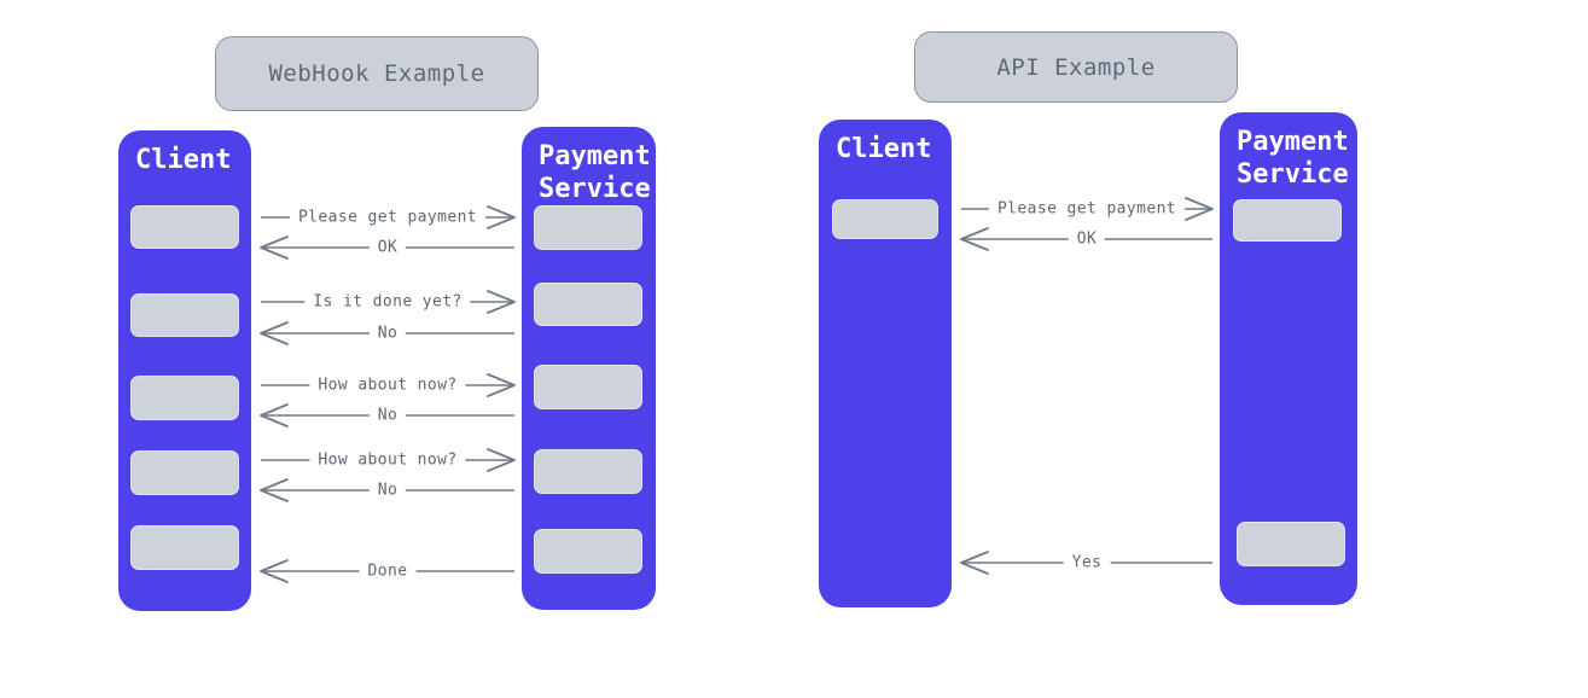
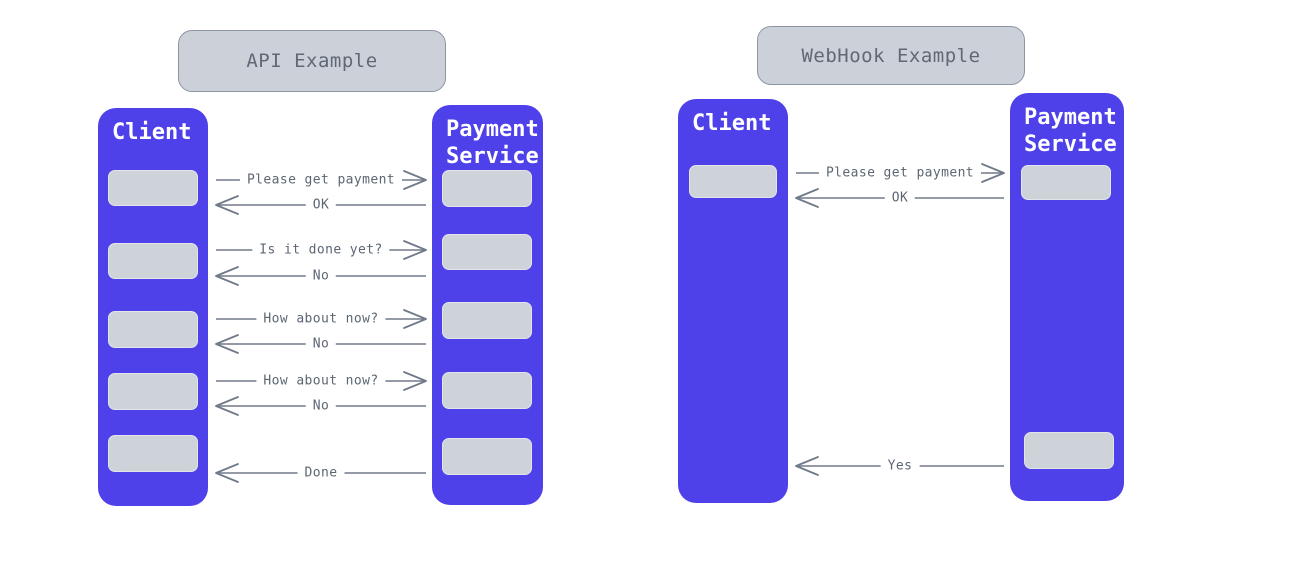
- WebHook Example
+ API Example
  Client
  Payment
  Service
  Please get payment
  OK
  Is it done yet?
  No
  How about now?
  No
  How about now?
  No
  Done
- API Example
+ WebHook Example
  Client
  Payment
  Service
  Please get payment
  OK
  Yes
